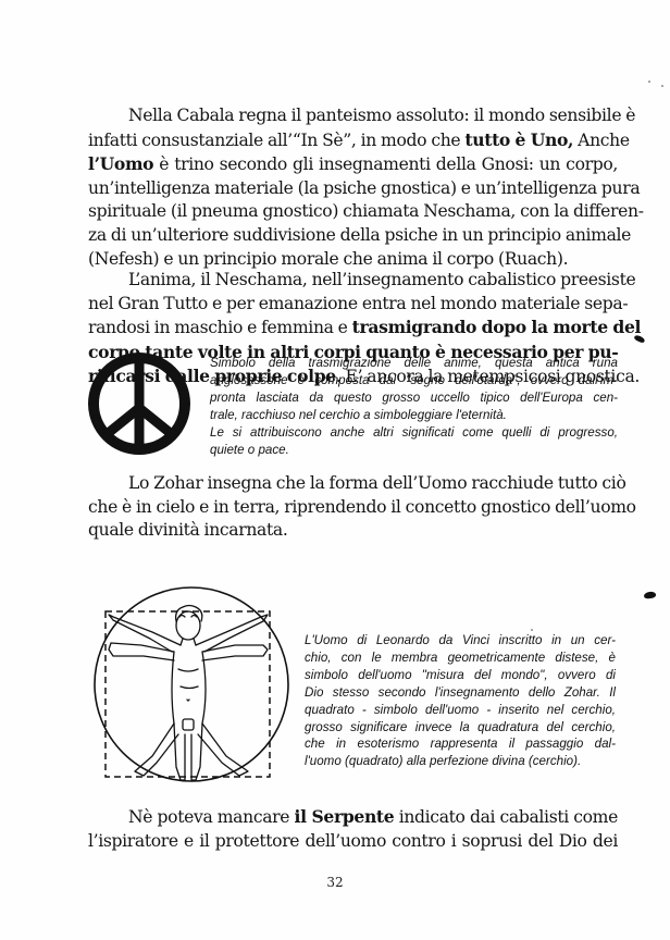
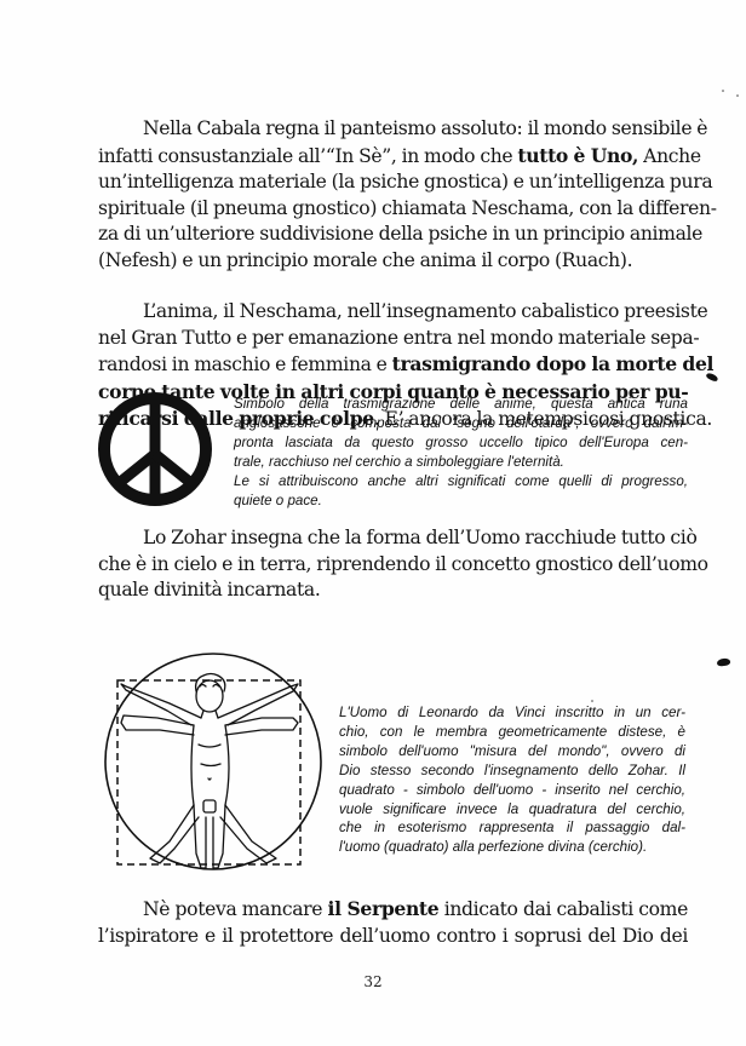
  Nella Cabala regna il panteismo assoluto: il mondo sensibile è
  infatti consustanziale all’“In Sè”, in modo che tutto è Uno, Anche
- l’Uomo è trino secondo gli insegnamenti della Gnosi: un corpo,
  un’intelligenza materiale (la psiche gnostica) e un’intelligenza pura
  spirituale (il pneuma gnostico) chiamata Neschama, con la differen-
  za di un’ulteriore suddivisione della psiche in un principio animale
  (Nefesh) e un principio morale che anima il corpo (Ruach).
  L’anima, il Neschama, nell’insegnamento cabalistico preesiste
  nel Gran Tutto e per emanazione entra nel mondo materiale sepa-
  randosi in maschio e femmina e trasmigrando dopo la morte del
  corpo tante volte in altri corpi quanto è necessario per pu-
  ricasille proprie colpe. E’ ancora la metempsicosi gnostica.
  Simbolo della trasmigrazione delle anime, questa antica runa
  anglosassone è composta dal "segno dell'otarda", ovvero dall'im-
  pronta lasciata da questo grosso uccello tipico dell'Europa cen-
  trale, racchiuso nel cerchio a simboleggiare l'eternità.
  Le si attribuiscono anche altri significati come quelli di progresso,
  quiete o pace.
  Lo Zohar insegna che la forma dell’Uomo racchiude tutto ciò
  che è in cielo e in terra, riprendendo il concetto gnostico dell’uomo
  quale divinità incarnata.
  L'Uomo di Leonardo da Vinci inscritto in un cer-
  chio, con le membra geometricamente distese, è
  simbolo dell'uomo "misura del mondo", ovvero di
  Dio stesso secondo l'insegnamento dello Zohar. Il
  quadrato - simbolo dell'uomo - inserito nel cerchio,
- grosso significare invece la quadratura del cerchio,
+ vuole significare invece la quadratura del cerchio,
  che in esoterismo rappresenta il passaggio dal-
  l'uomo (quadrato) alla perfezione divina (cerchio).
  Nè poteva mancare il Serpente indicato dai cabalisti come
  l’ispiratore e il protettore dell’uomo contro i soprusi del Dio dei
  32
